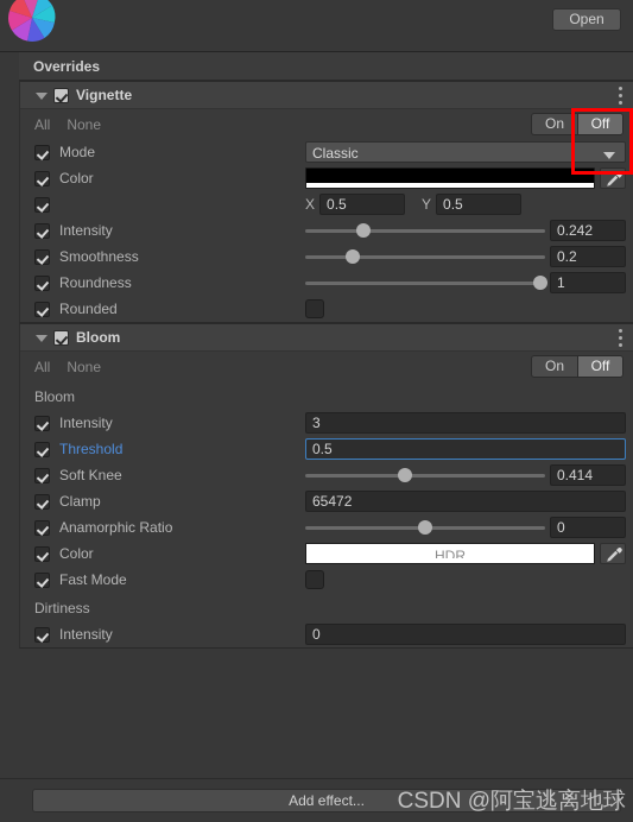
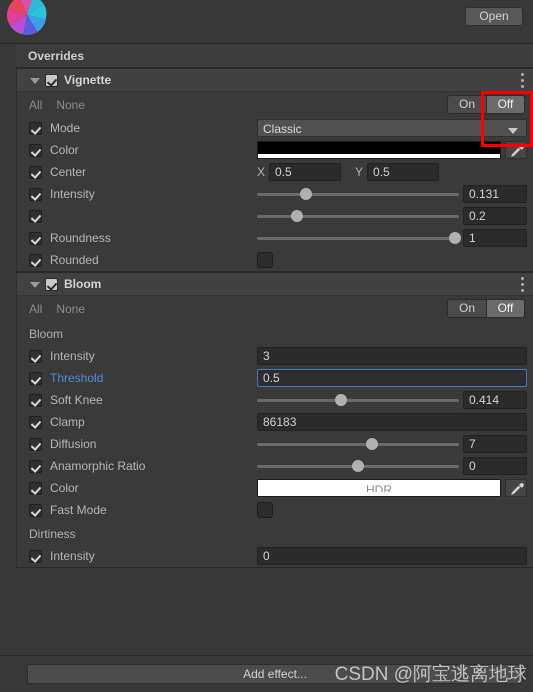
  Open
  Overrides
  Vignette
  All
  None
  On
  Off
  Mode
  Classic
  Color
+ Center
  X
  0.5
  Y
  0.5
  Intensity
- 0.242
+ 0.131
- Smoothness
  0.2
  Roundness
  1
  Rounded
  Bloom
  All
  None
  On
  Off
  Bloom
  Intensity
  3
  Threshold
  0.5
  Soft Knee
  0.414
  Clamp
- 65472
+ 86183
+ Diffusion
+ 7
  Anamorphic Ratio
  0
  Color
  HDR
  Fast Mode
  Dirtiness
  Intensity
  0
  Add effect...
  CSDN @阿宝逃离地球
